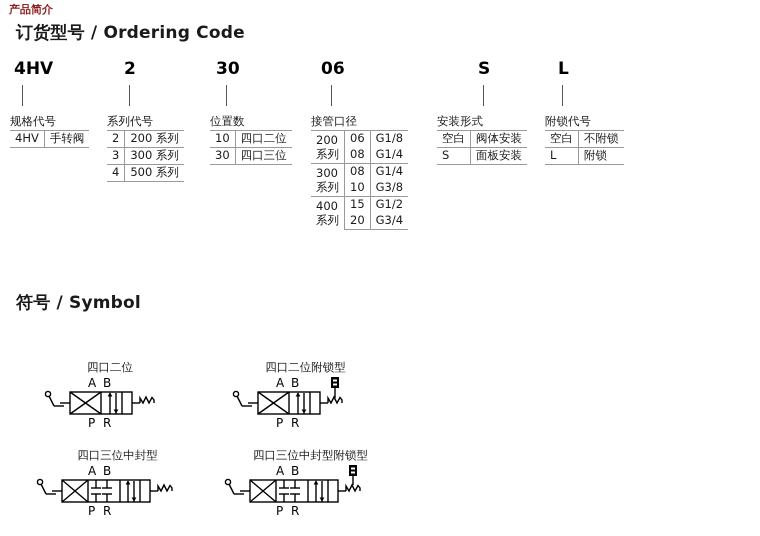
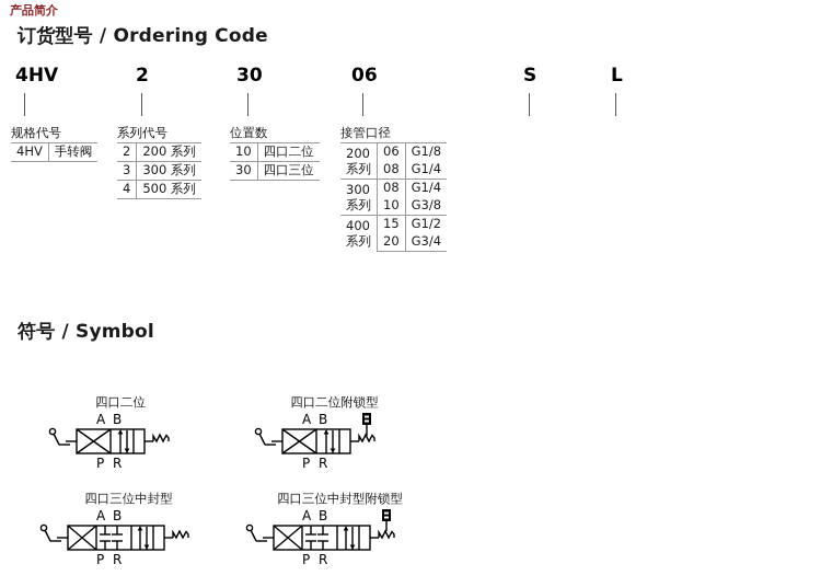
  产品简介
  订货型号 / Ordering Code
  4HV
  2
  30
  06
  S
  L
  规格代号
  4HV	手转阀
  系列代号
  2	200 系列
  3	300 系列
  4	500 系列
  位置数
  10	四口二位
  30	四口三位
  接管口径
  200 系列	06	G1/8
  08	G1/4
  300 系列	08	G1/4
  10	G3/8
  400 系列	15	G1/2
  20	G3/4
- 安装形式
- 空白	阀体安装
- S	面板安装
- 附锁代号
- 空白	不附锁
- L	附锁
  符号 / Symbol
  四口二位
  A
  B
  P
  R
  四口二位附锁型
  A
  B
  P
  R
  四口三位中封型
  A
  B
  P
  R
  四口三位中封型附锁型
  A
  B
  P
  R
